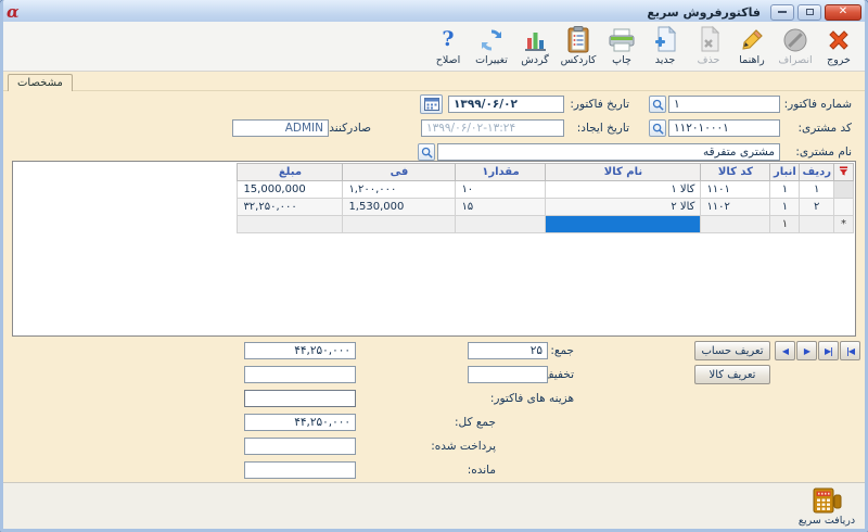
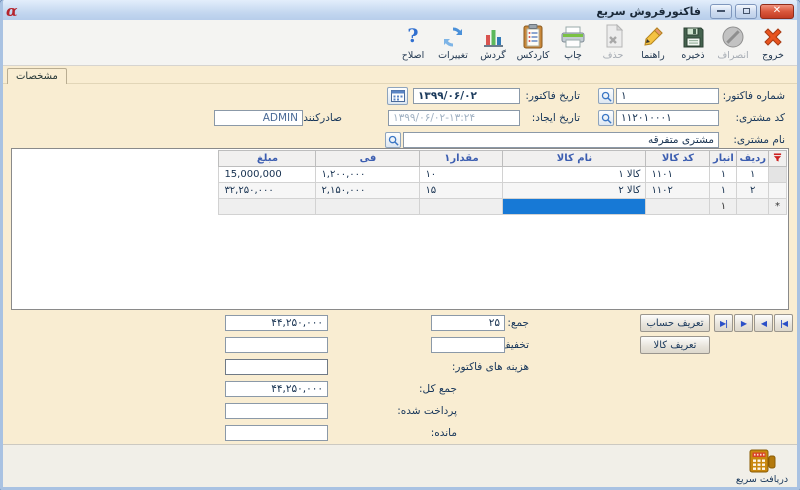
  α
  فاکتورفروش سریع
  ✕
  ?
  اصلاح
  تغییرات
  گردش
  کاردکس
  چاپ
- جدید
  حذف
  راهنما
+ ذخیره
  انصراف
  خروج
  مشخصات
  شماره فاکتور:
  ۱
  تاریخ فاکتور:
  ۱۳۹۹/۰۶/۰۲
  کد مشتری:
  ۱۱۲۰۱۰۰۰۱
  تاریخ ایجاد:
  ۱۳۹۹/۰۶/۰۲-۱۳:۲۴
  صادرکنند
  ADMIN
  نام مشتری:
  مشتری متفرقه
  	ردیف	انبار	کد کالا	نام کالا	مقدار۱	فی	مبلغ
  	۱	۱	۱۱۰۱	کالا ۱	۱۰	۱,۲۰۰,۰۰۰	15,000,000
- 	۲	۱	۱۱۰۲	کالا ۲	۱۵	1,530,000	۳۲,۲۵۰,۰۰۰
+ 	۲	۱	۱۱۰۲	کالا ۲	۱۵	۲,۱۵۰,۰۰۰	۳۲,۲۵۰,۰۰۰
  *		۱
  |◀
- ▶|
+ ◀
  ▶
- ◀
+ ▶|
  تعریف حساب
  تعریف کالا
  جمع:
  ۲۵
  ۴۴,۲۵۰,۰۰۰
  هزینه های فاکتور:
  جمع کل:
  ۴۴,۲۵۰,۰۰۰
  پرداخت شده:
  مانده:
  دریافت سریع
